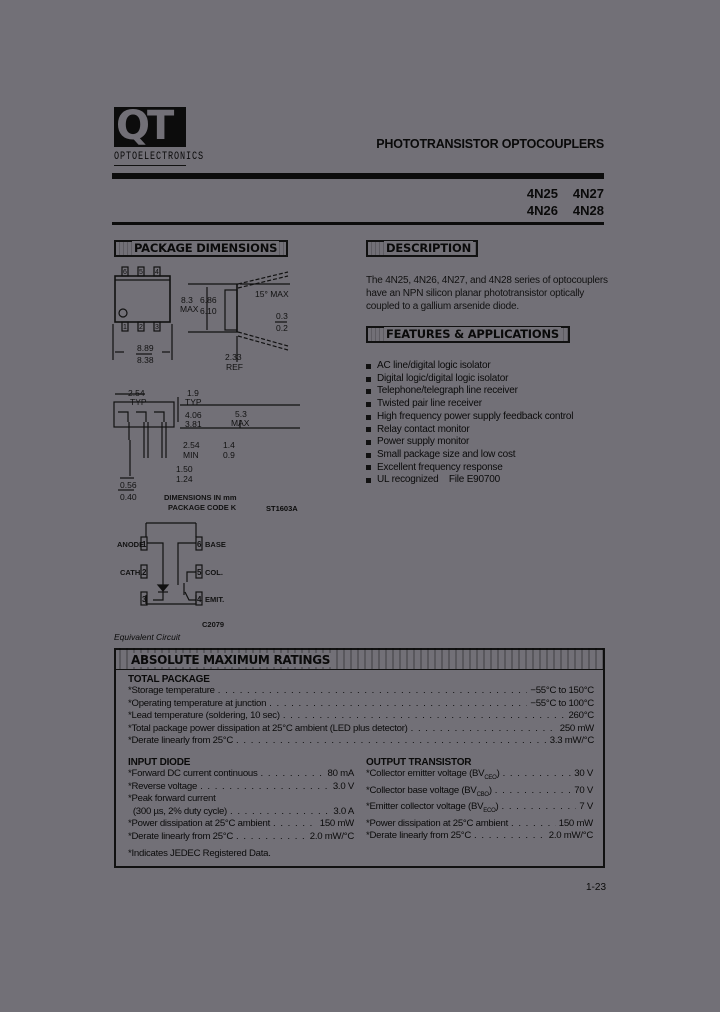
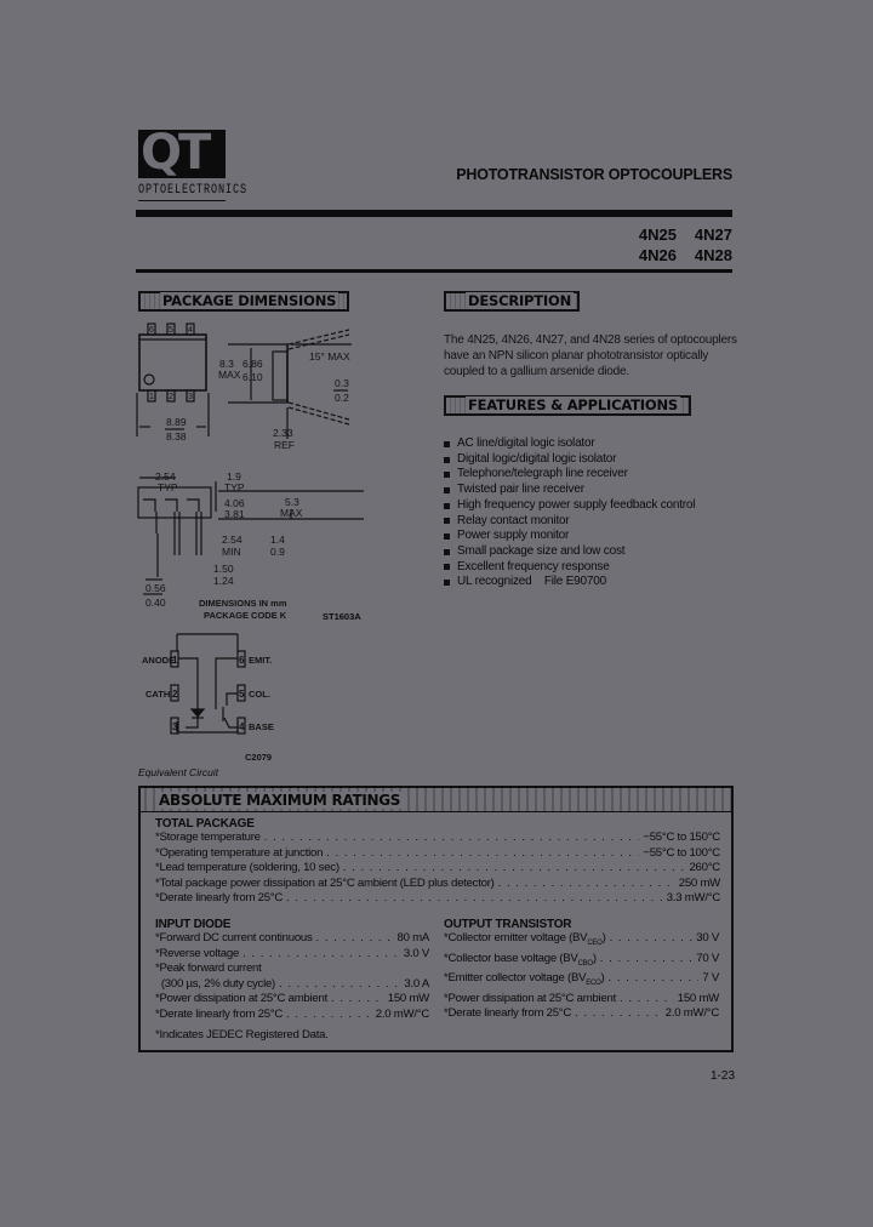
  QT
  OPTOELECTRONICS
  PHOTOTRANSISTOR OPTOCOUPLERS
  4N25 4N27
  4N26 4N28
  PACKAGE DIMENSIONS
  8.89
  8.38
  8.3
  MAX
  6.86
  6.10
  15° MAX
  0.3
  0.2
  2.33
  REF
  2.54
  TYP
  1.9
  TYP
  4.06
  3.81
  5.3
  MAX
  2.54
  MIN
  1.4
  0.9
  0.56
  0.40
  1.50
  1.24
  DIMENSIONS IN mm
  PACKAGE CODE K
  ST1603A
  1
  2
  3
  6
  5
  4
  ANODE
  CATH.
- BASE
+ EMIT.
  COL.
- EMIT.
+ BASE
  C2079
  Equivalent Circuit
  DESCRIPTION
  The 4N25, 4N26, 4N27, and 4N28 series of optocouplers
  have an NPN silicon planar phototransistor optically
  coupled to a gallium arsenide diode.
  FEATURES & APPLICATIONS
  AC line/digital logic isolator
  Digital logic/digital logic isolator
  Telephone/telegraph line receiver
  Twisted pair line receiver
  High frequency power supply feedback control
  Relay contact monitor
  Power supply monitor
  Small package size and low cost
  Excellent frequency response
  UL recognized File E90700
  ABSOLUTE MAXIMUM RATINGS
  TOTAL PACKAGE
  *Storage temperature
  −55°C to 150°C
  *Operating temperature at junction
  −55°C to 100°C
  *Lead temperature (soldering, 10 sec)
  260°C
  *Total package power dissipation at 25°C ambient (LED plus detector)
  250 mW
  *Derate linearly from 25°C
  3.3 mW/°C
  INPUT DIODE
  *Forward DC current continuous
  80 mA
  *Reverse voltage
  3.0 V
  *Peak forward current
  (300 µs, 2% duty cycle)
  3.0 A
  *Power dissipation at 25°C ambient
  150 mW
  *Derate linearly from 25°C
  2.0 mW/°C
  *Indicates JEDEC Registered Data.
  OUTPUT TRANSISTOR
  *Collector emitter voltage (BV )
  30 V
  *Collector base voltage (BV )
  70 V
  *Emitter collector voltage (BV )
  7 V
  *Power dissipation at 25°C ambient
  150 mW
  *Derate linearly from 25°C
  2.0 mW/°C
  1-23
